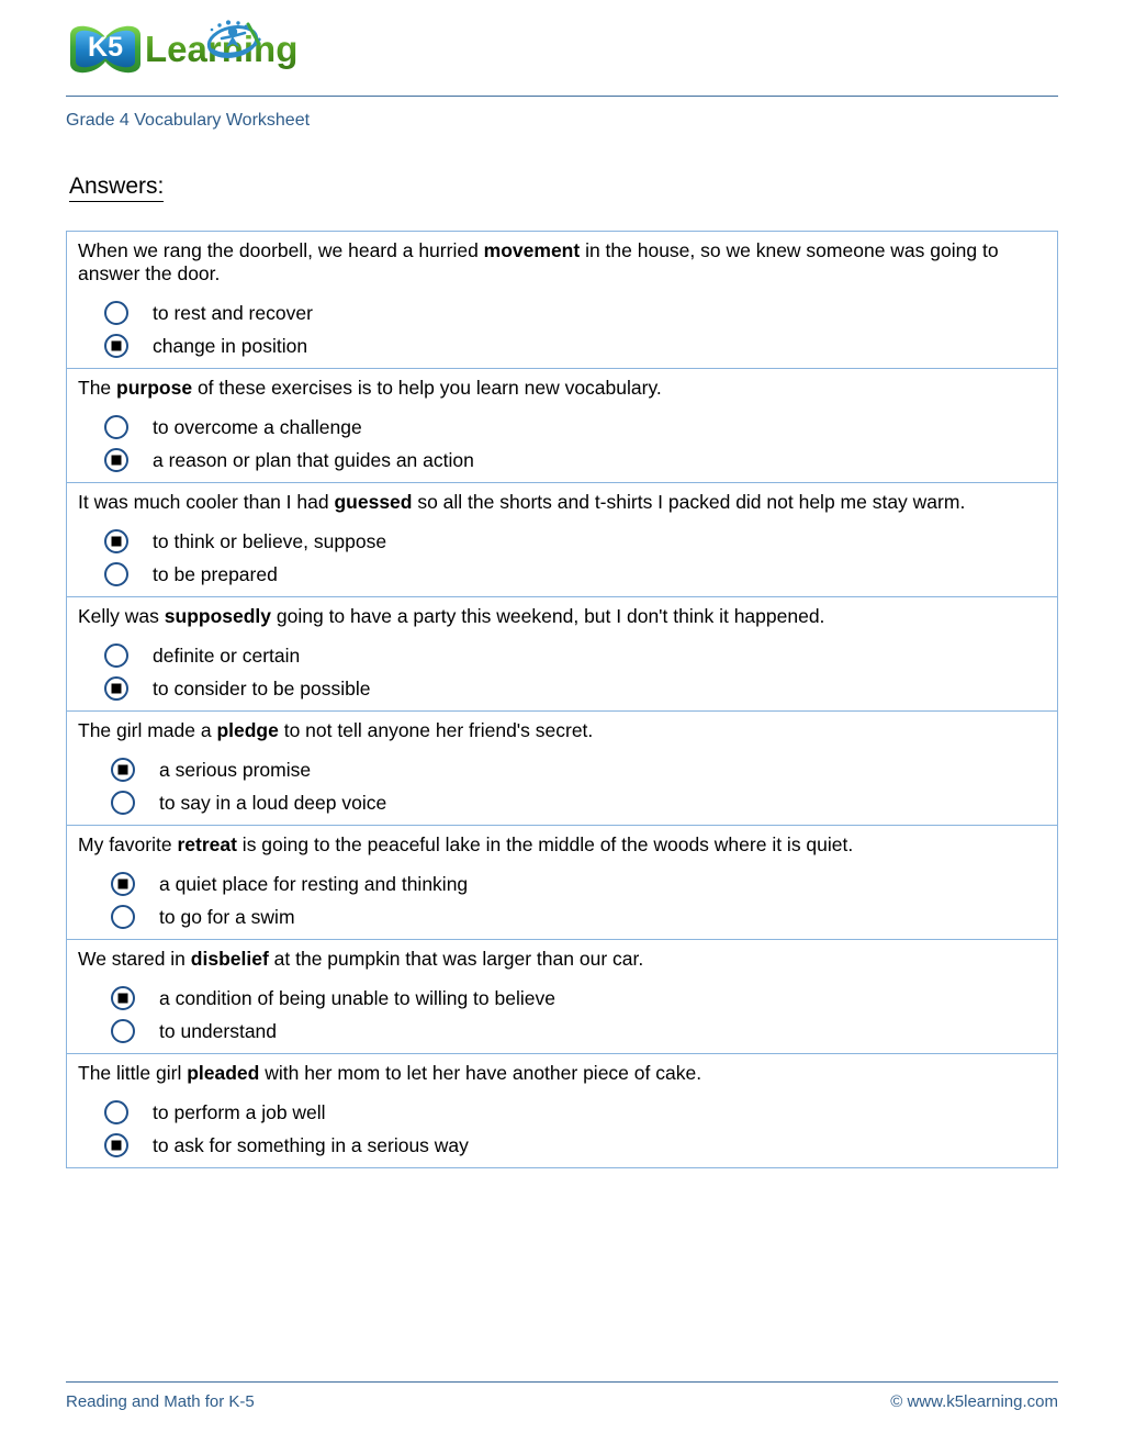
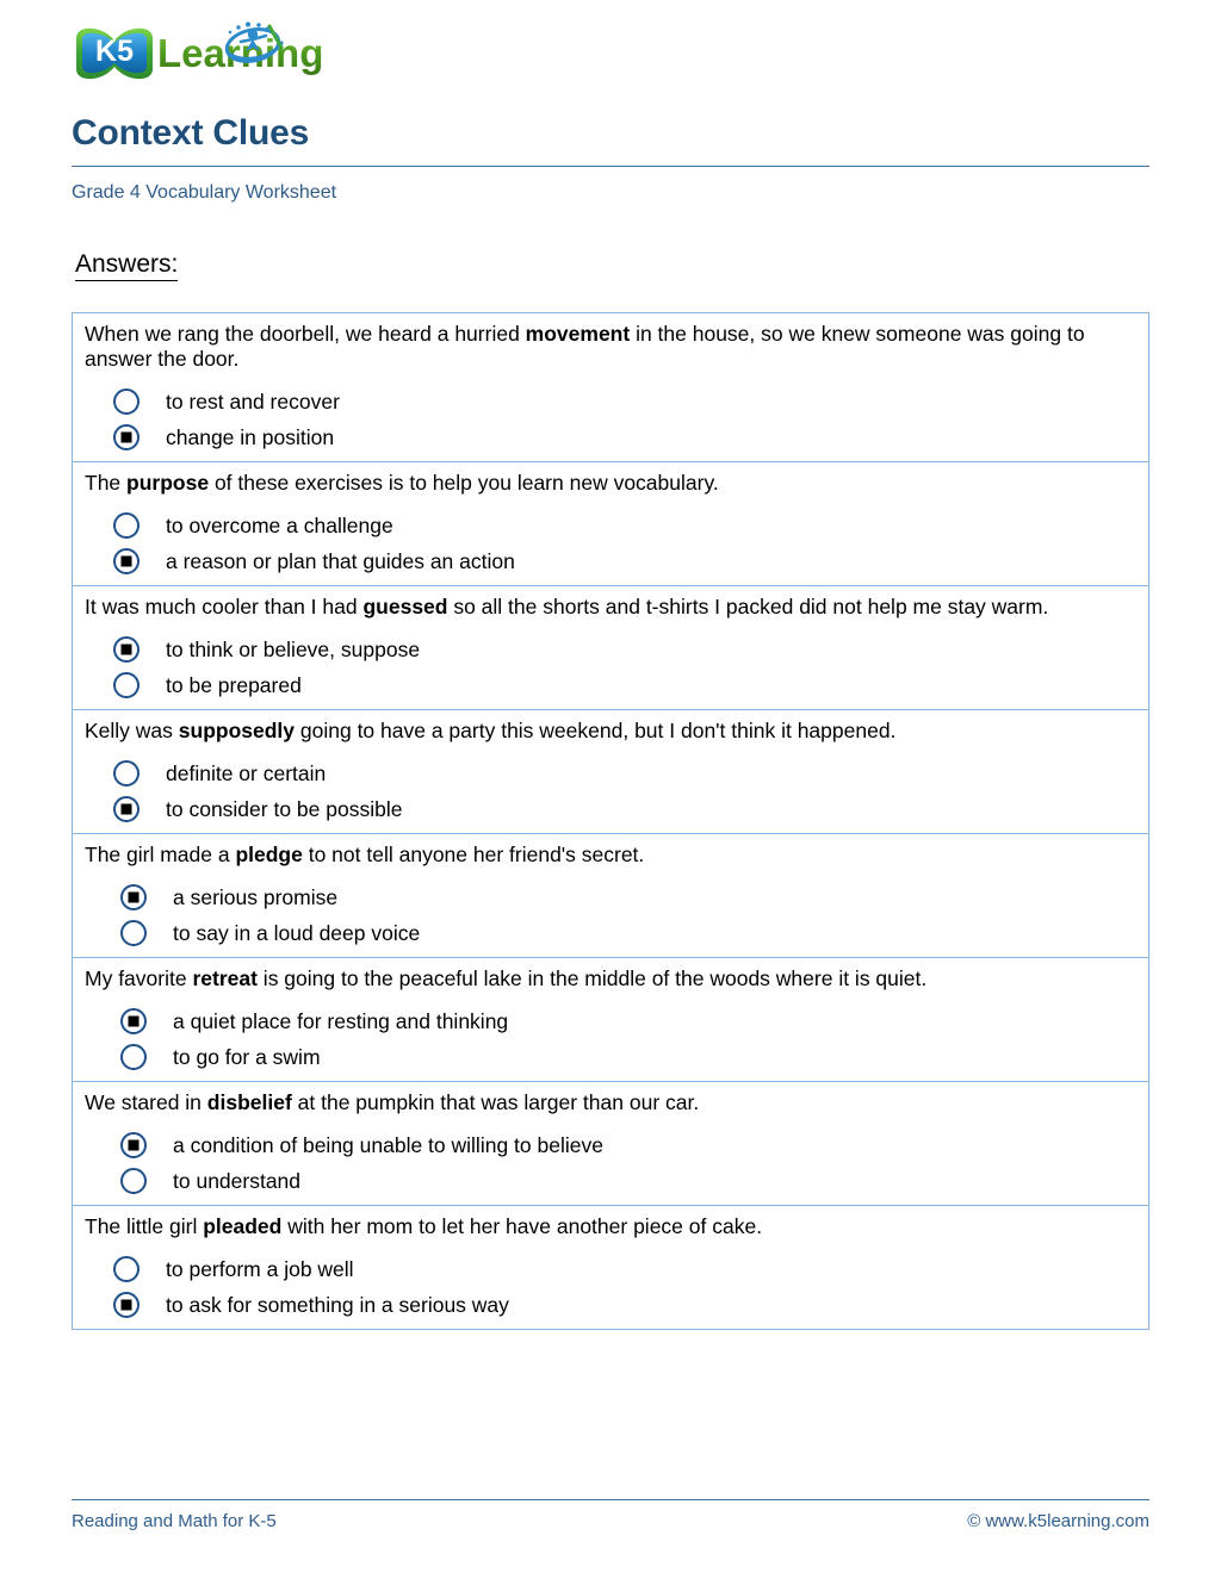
  K5
  Learnng
+ Context Clues
  Grade 4 Vocabulary Worksheet
  Answers:
  When we rang the doorbell, we heard a hurried movement in the house, so we knew someone was going to answer the door.
  to rest and recover
  change in position
  The purpose of these exercises is to help you learn new vocabulary.
  to overcome a challenge
  a reason or plan that guides an action
  It was much cooler than I had guessed so all the shorts and t-shirts I packed did not help me stay warm.
  to think or believe, suppose
  to be prepared
  Kelly was supposedly going to have a party this weekend, but I don't think it happened.
  definite or certain
  to consider to be possible
  The girl made a pledge to not tell anyone her friend's secret.
  a serious promise
  to say in a loud deep voice
  My favorite retreat is going to the peaceful lake in the middle of the woods where it is quiet.
  a quiet place for resting and thinking
  to go for a swim
  We stared in disbelief at the pumpkin that was larger than our car.
  a condition of being unable to willing to believe
  to understand
  The little girl pleaded with her mom to let her have another piece of cake.
  to perform a job well
  to ask for something in a serious way
  Reading and Math for K-5
  © www.k5learning.com
